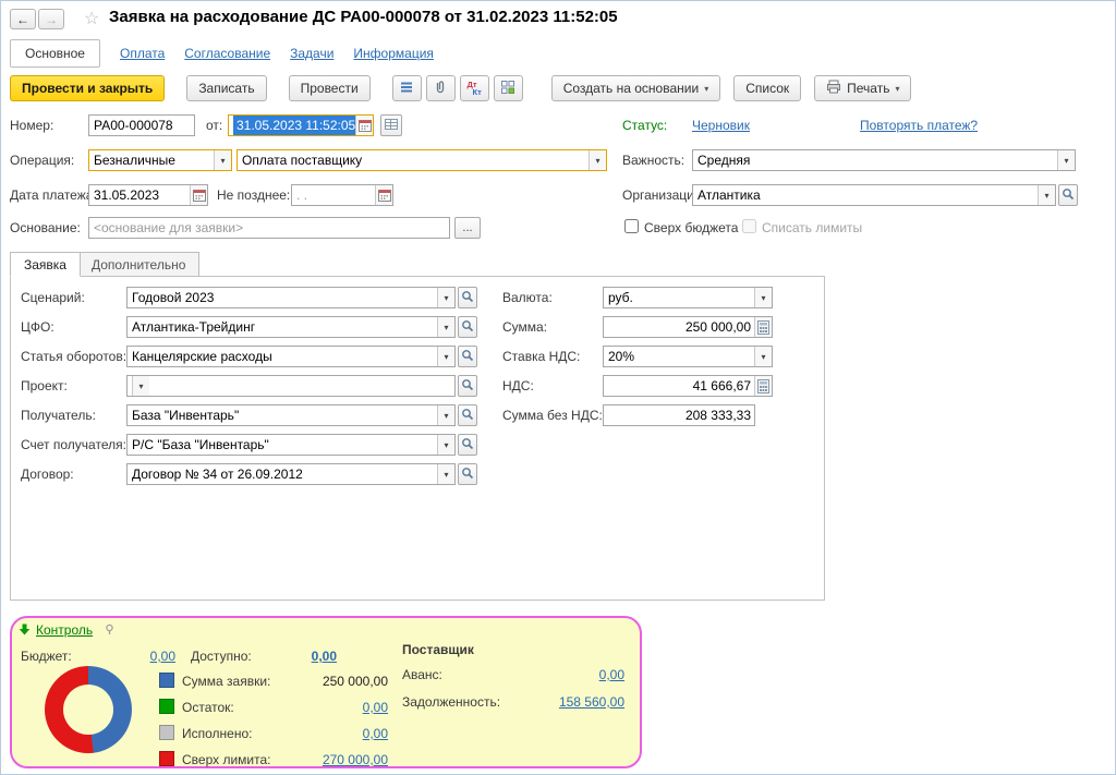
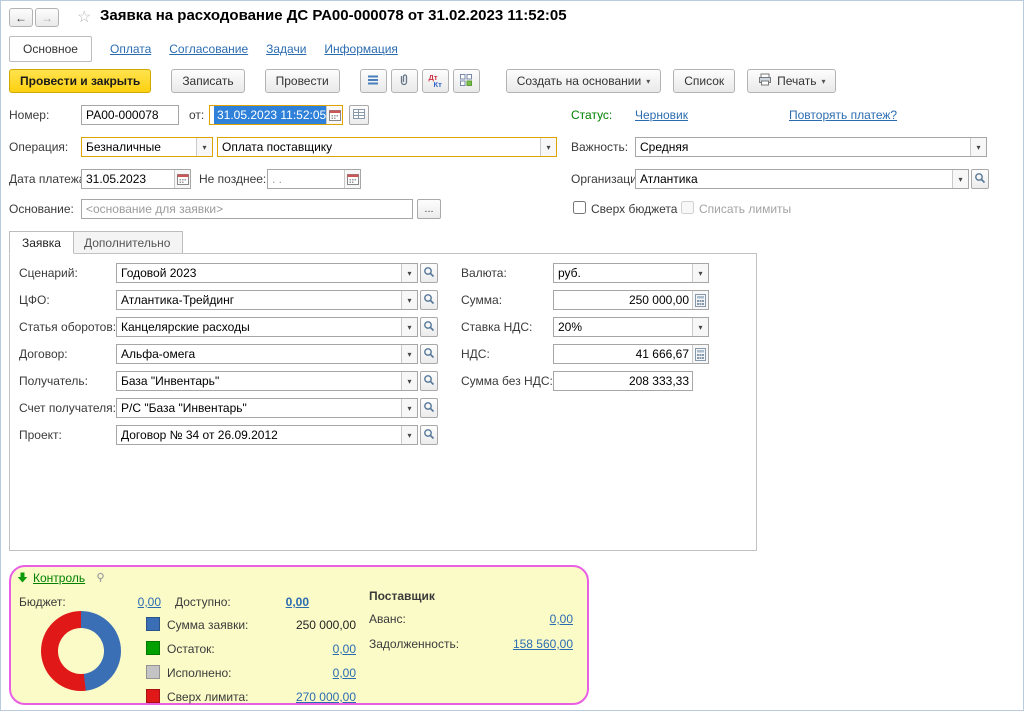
  ←
  →
  ☆
  Заявка на расходование ДС РА00-000078 от 31.02.2023 11:52:05
  Основное
  Оплата
  Согласование
  Задачи
  Информация
  Провести и закрыть
  Записать
  Провести
  Дт
  Кт
  Создать на основании
  ▾
  Список
  Печать
  ▾
  Номер:
  РА00-000078
  от:
  31.05.2023 11:52:05
  Статус:
  Черновик
  Повторять платеж?
  Операция:
  Безналичные
  ▾
  Оплата поставщику
  ▾
  Важность:
  Средняя
  ▾
  Дата платеж
  31.05.2023
  Не позднее:
  . .
  Организаци
  Атлантика
  ▾
  Основание:
  <основание для заявки>
  ...
  Сверх бюджета
  Списать лимиты
  Заявка
  Дополнительно
  Сценарий:
  Годовой 2023
  ▾
  ЦФО:
  Атлантика-Трейдинг
  ▾
  Статья оборотов:
  Канцелярские расходы
  ▾
- Проект:
+ Договор:
+ Альфа-омега
  ▾
  Получатель:
  База "Инвентарь"
  ▾
  Счет получателя:
  Р/С "База "Инвентарь"
  ▾
- Договор:
+ Проект:
  Договор № 34 от 26.09.2012
  ▾
  Валюта:
  руб.
  ▾
  Сумма:
  250 000,00
  Ставка НДС:
  20%
  ▾
  НДС:
  41 666,67
  Сумма без НДС:
  208 333,33
  Контроль
  Бюджет:
  0,00
  Доступно:
  0,00
  Сумма заявки:
  250 000,00
  Остаток:
  0,00
  Исполнено:
  0,00
  Сверх лимита:
  270 000,00
  Поставщик
  Аванс:
  0,00
  Задолженность:
  158 560,00
